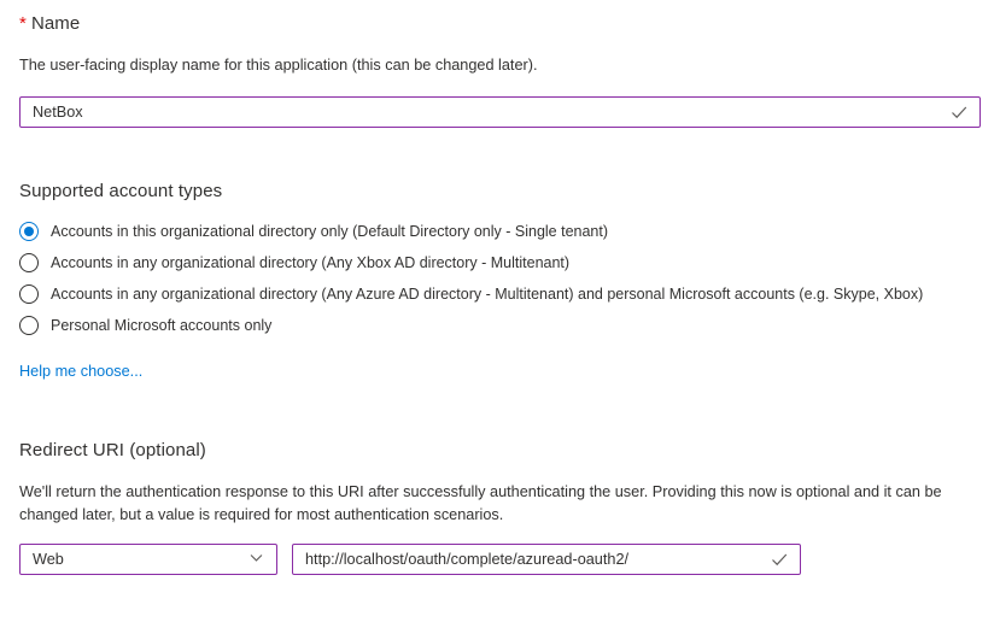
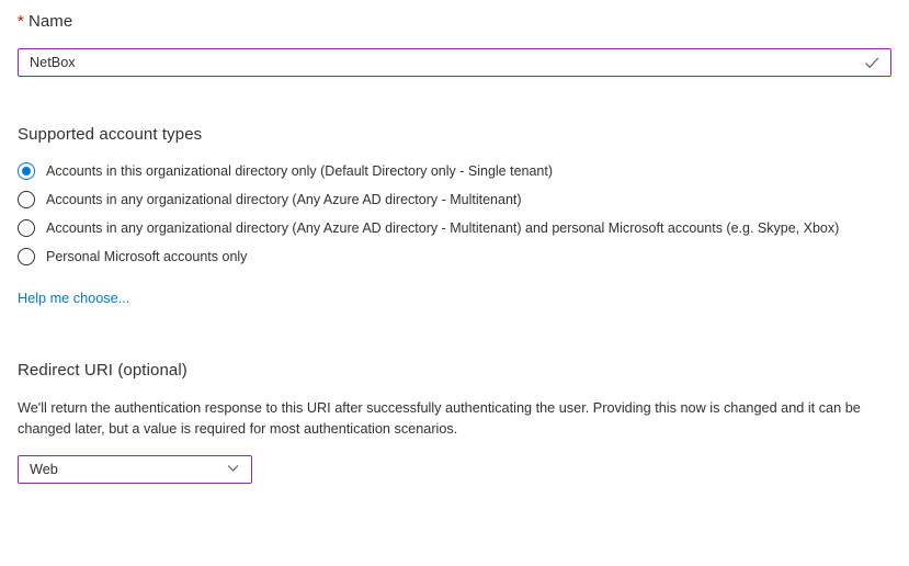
  * Name
- The user-facing display name for this application (this can be changed later).
  NetBox
  Supported account types
  Accounts in this organizational directory only (Default Directory only - Single tenant)
- Accounts in any organizational directory (Any Xbox AD directory - Multitenant)
+ Accounts in any organizational directory (Any Azure AD directory - Multitenant)
  Accounts in any organizational directory (Any Azure AD directory - Multitenant) and personal Microsoft accounts (e.g. Skype, Xbox)
  Personal Microsoft accounts only
  Help me choose...
  Redirect URI (optional)
- We'll return the authentication response to this URI after successfully authenticating the user. Providing this now is optional and it can be changed later, but a value is required for most authentication scenarios.
+ We'll return the authentication response to this URI after successfully authenticating the user. Providing this now is changed and it can be changed later, but a value is required for most authentication scenarios.
  Web
- http://localhost/oauth/complete/azuread-oauth2/
